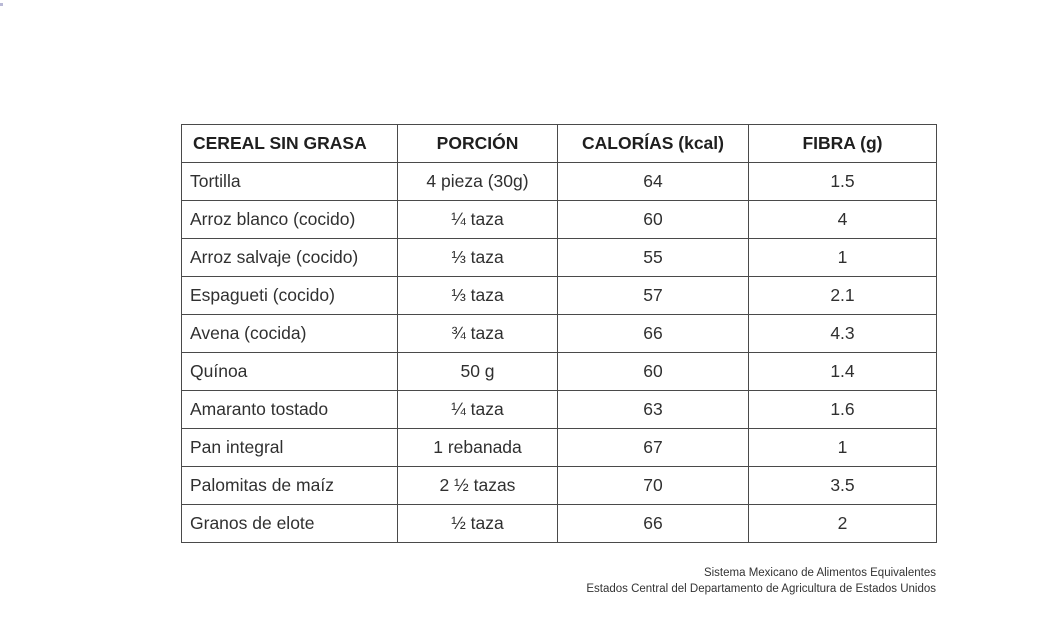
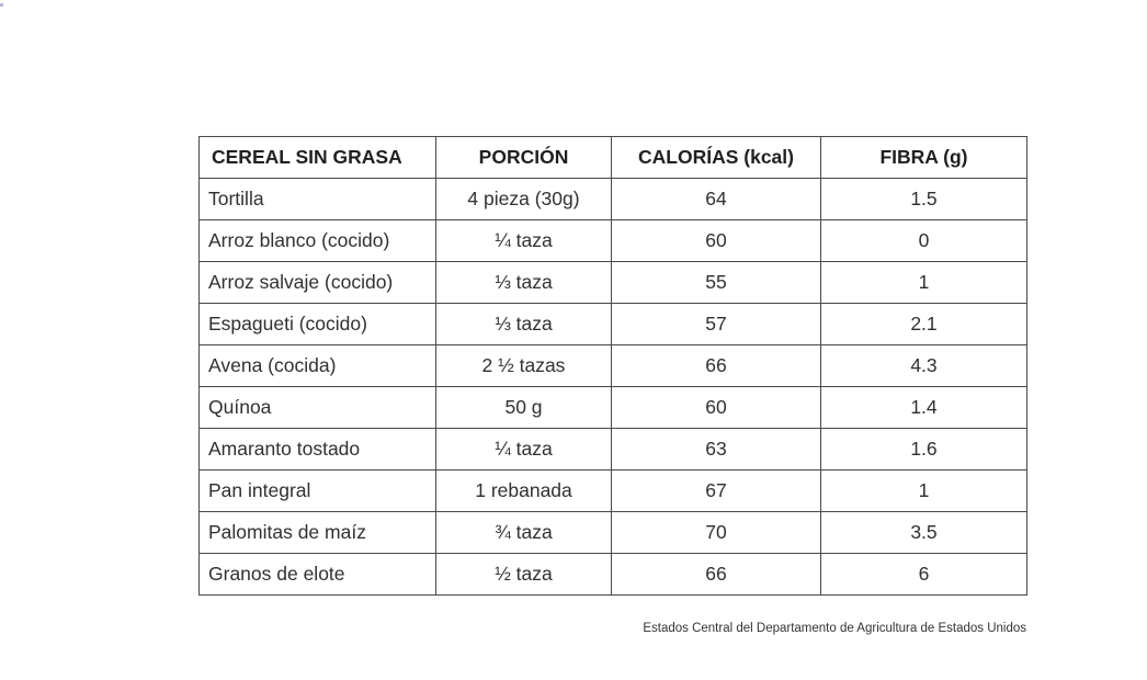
  CEREAL SIN GRASA	PORCIÓN	CALORÍAS (kcal)	FIBRA (g)
  Tortilla	4 pieza (30g)	64	1.5
- Arroz blanco (cocido)	¼ taza	60	4
+ Arroz blanco (cocido)	¼ taza	60	0
  Arroz salvaje (cocido)	⅓ taza	55	1
  Espagueti (cocido)	⅓ taza	57	2.1
- Avena (cocida)	¾ taza	66	4.3
+ Avena (cocida)	2 ½ tazas	66	4.3
  Quínoa	50 g	60	1.4
  Amaranto tostado	¼ taza	63	1.6
  Pan integral	1 rebanada	67	1
- Palomitas de maíz	2 ½ tazas	70	3.5
+ Palomitas de maíz	¾ taza	70	3.5
- Granos de elote	½ taza	66	2
+ Granos de elote	½ taza	66	6
- Sistema Mexicano de Alimentos Equivalentes
  Estados Central del Departamento de Agricultura de Estados Unidos
